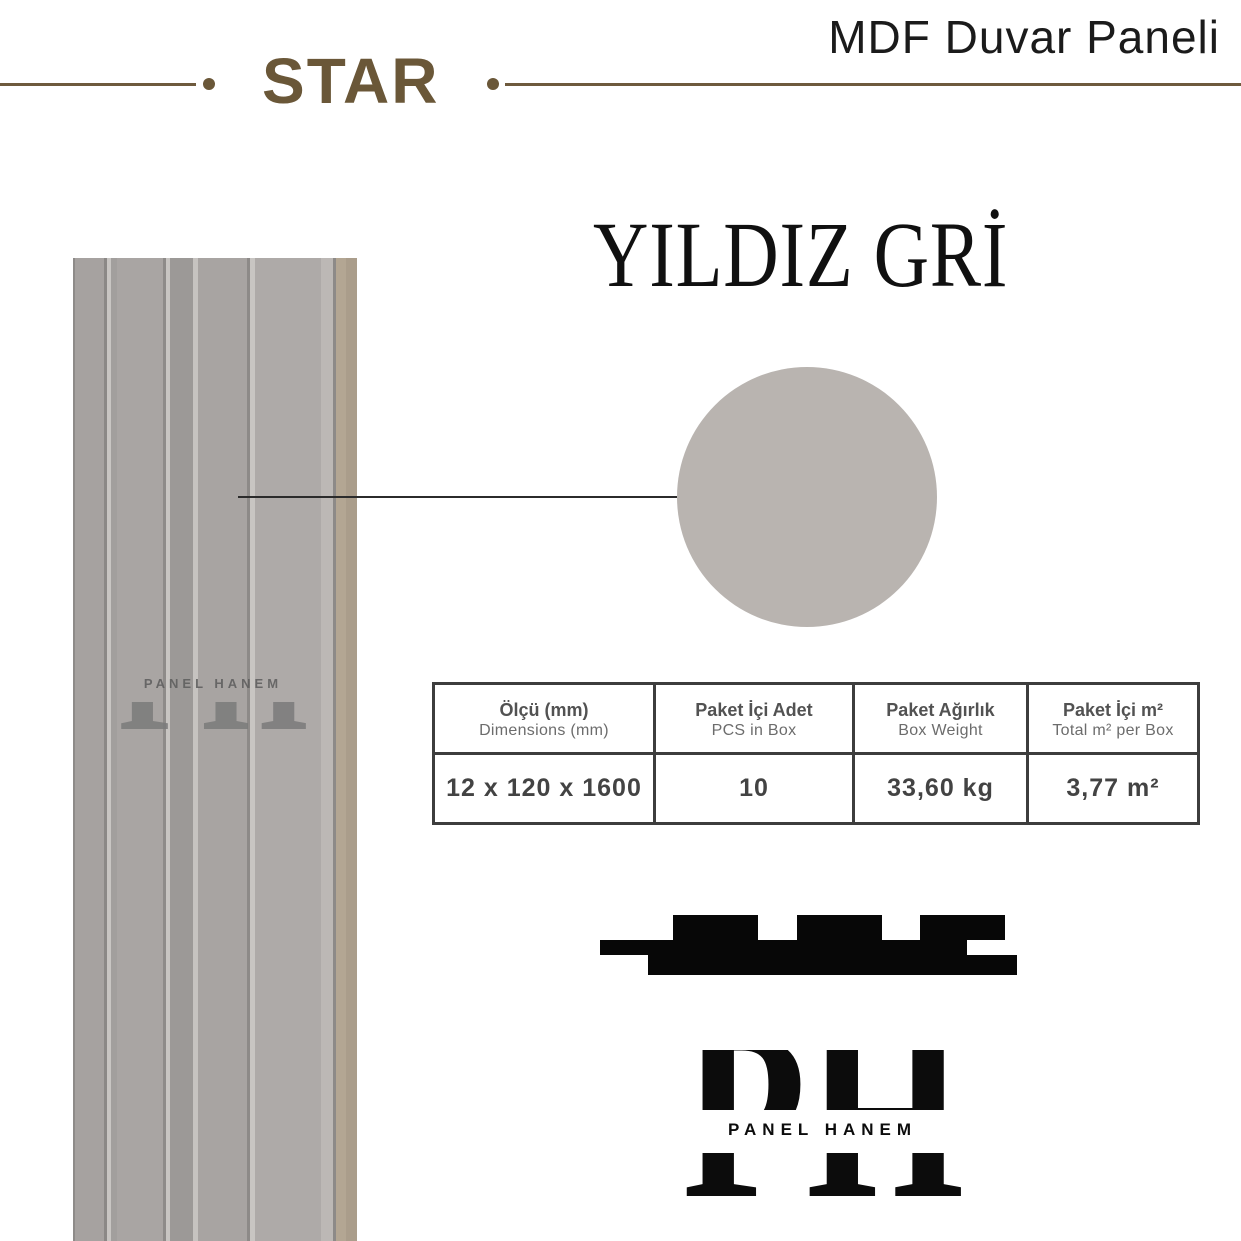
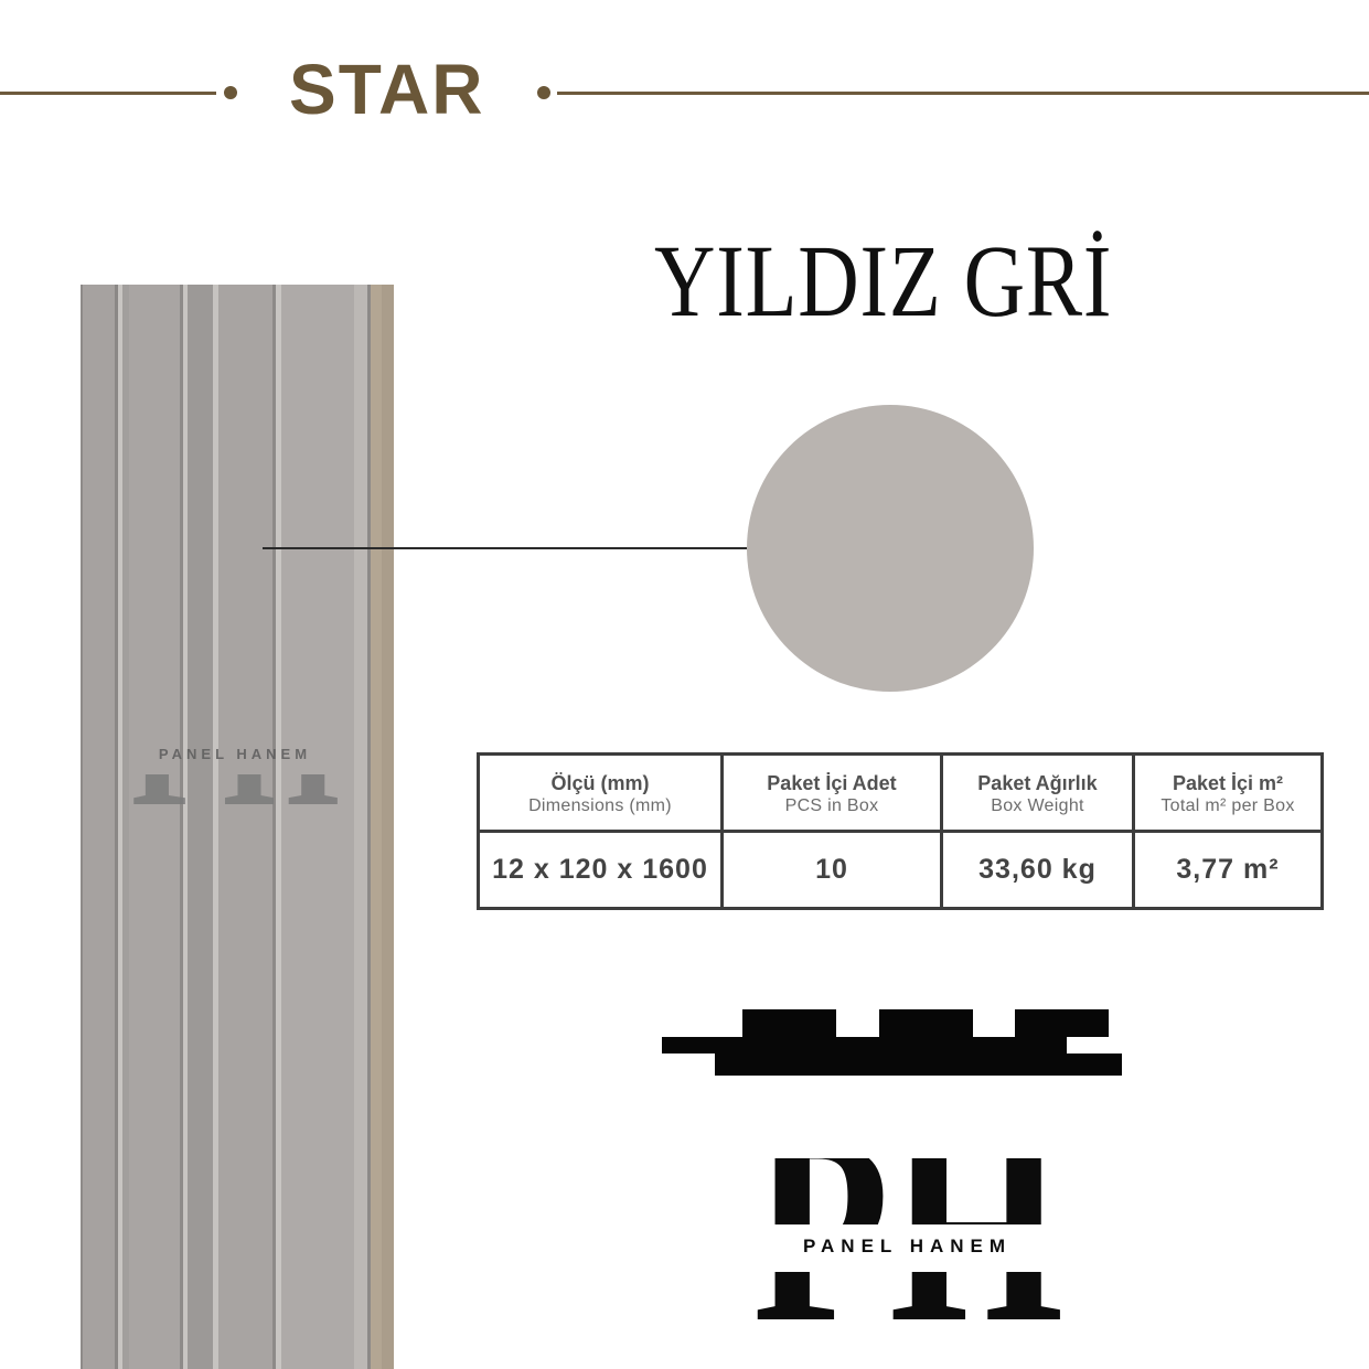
  STAR
- MDF Duvar Paneli
  PANEL HANEM
  YILDIZ GRİ
  Ölçü (mm) Dimensions (mm)	Paket İçi Adet PCS in Box	Paket Ağırlık Box Weight	Paket İçi m² Total m² per Box
  12 x 120 x 1600	10	33,60 kg	3,77 m²
  PANEL HANEM
